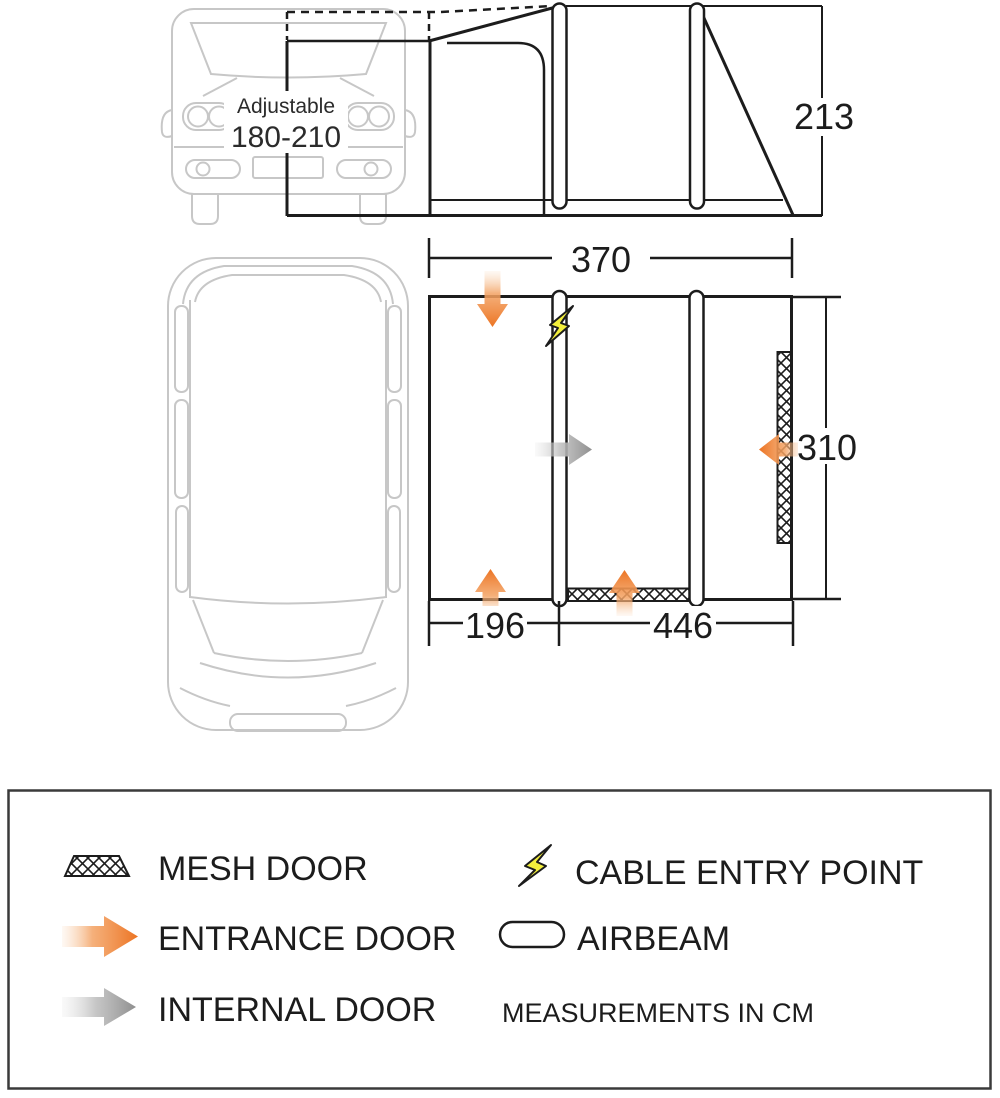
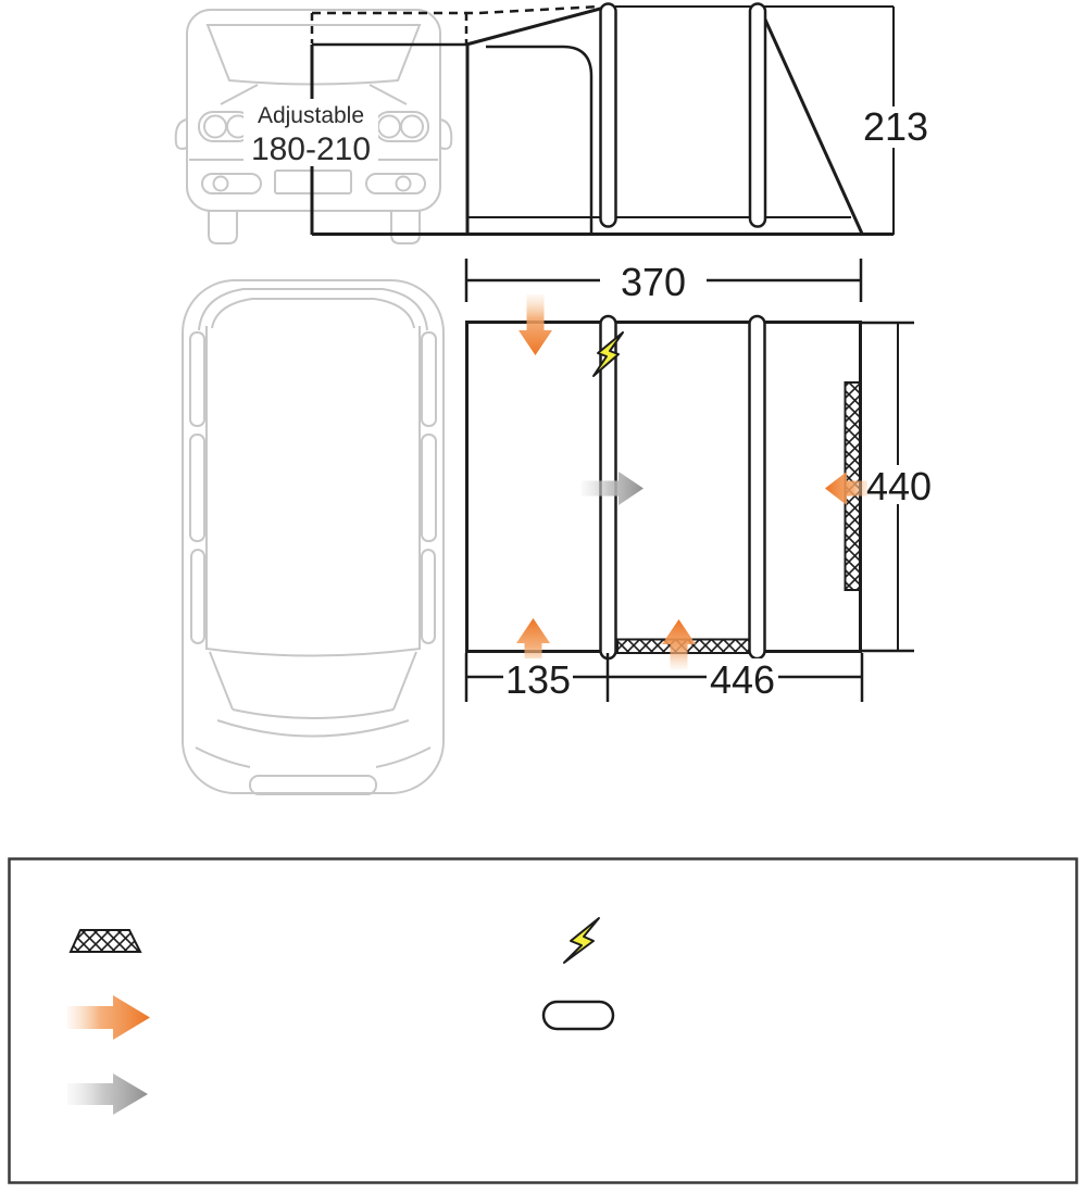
  213
  Adjustable
  180-210
  370
- 310
+ 440
- 196
+ 135
  446
- MESH DOOR
- ENTRANCE DOOR
- INTERNAL DOOR
- CABLE ENTRY POINT
- AIRBEAM
- MEASUREMENTS IN CM
